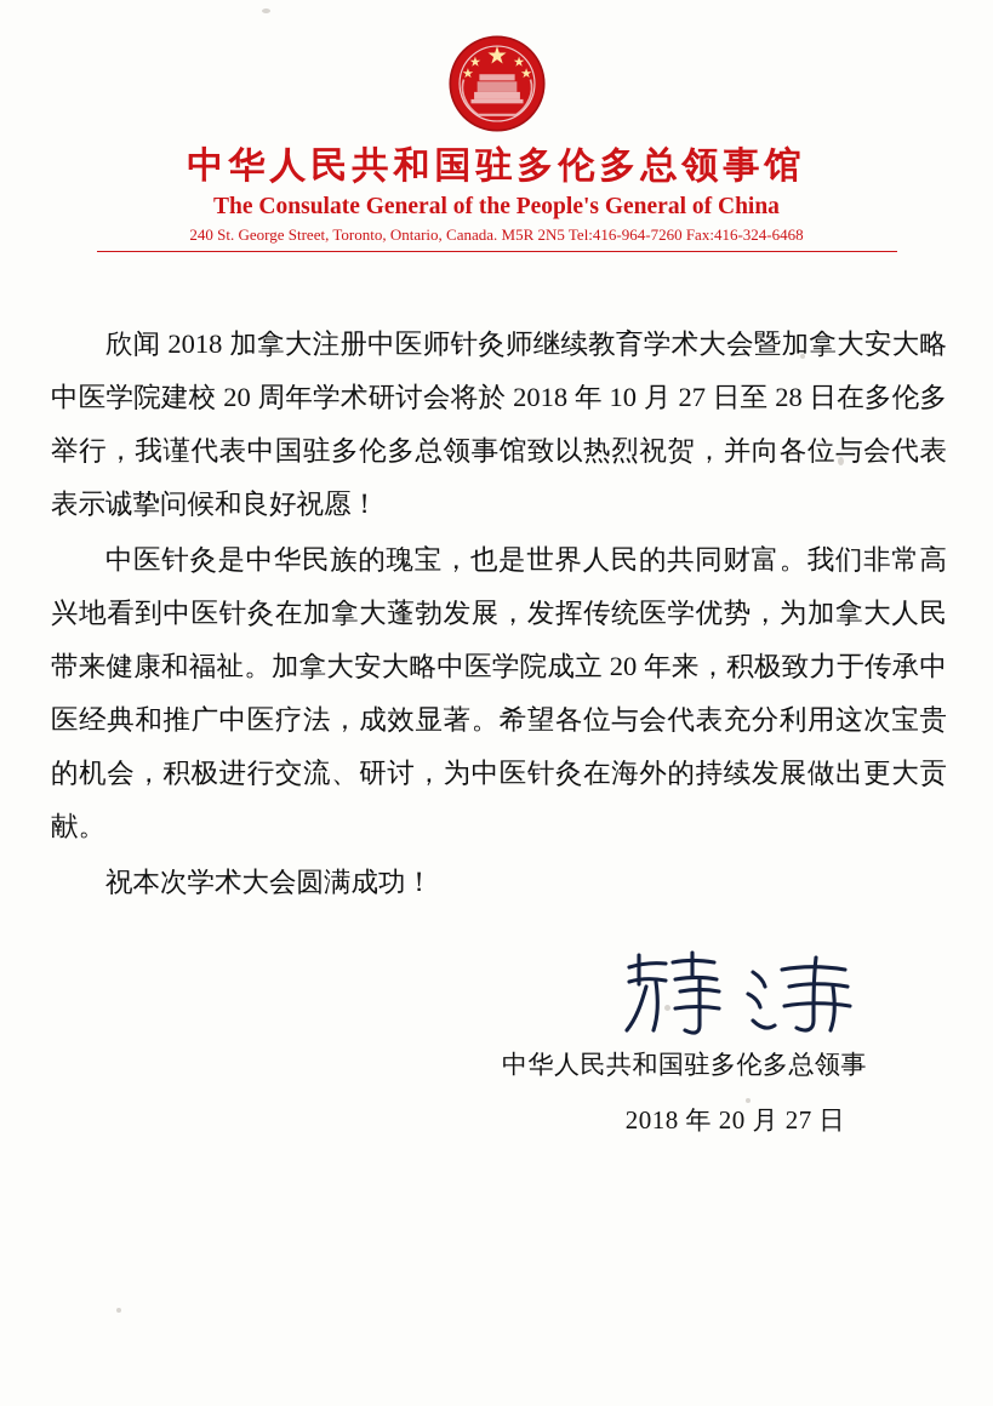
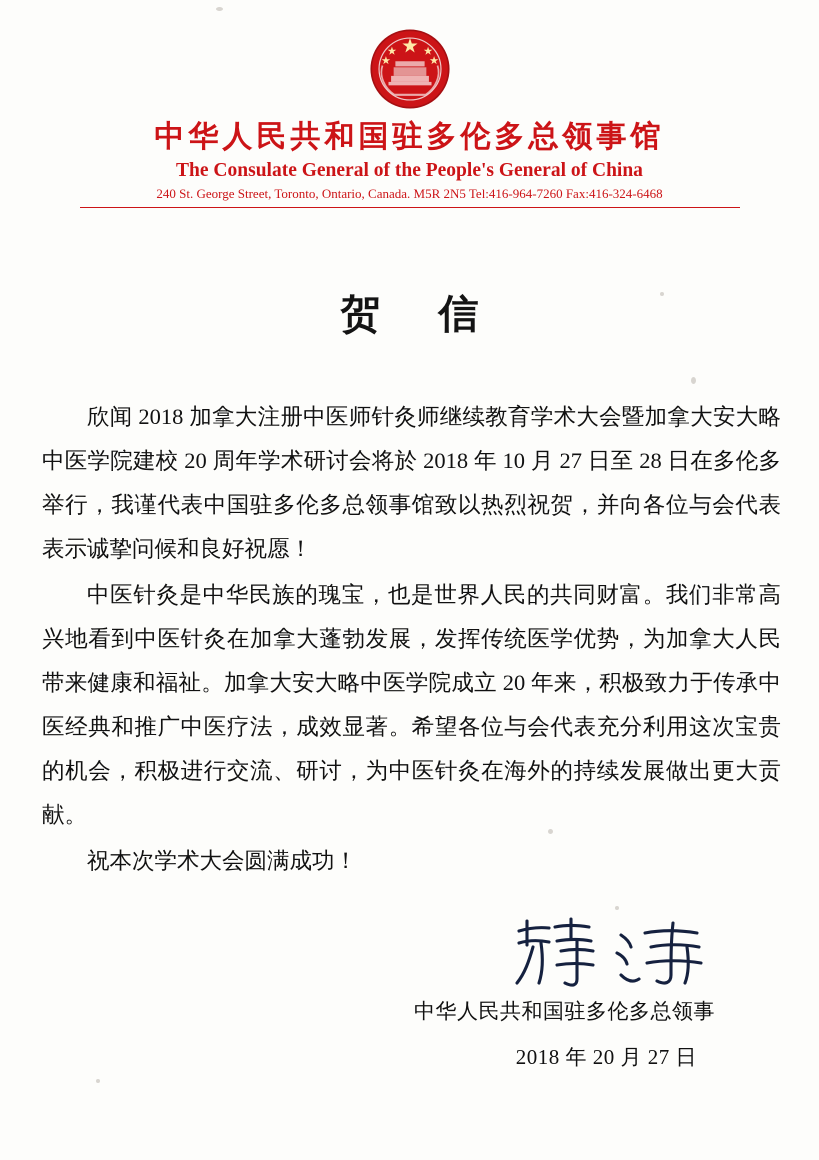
  中华人民共和国驻多伦多总领事馆
  The Consulate General of the People's General of China
  240 St. George Street, Toronto, Ontario, Canada. M5R 2N5 Tel:416-964-7260 Fax:416-324-6468
+ 贺 信
  欣闻 2018 加拿大注册中医师针灸师继续教育学术大会暨加拿大安大略中医学院建校 20 周年学术研讨会将於 2018 年 10 月 27 日至 28 日在多伦多举行，我谨代表中国驻多伦多总领事馆致以热烈祝贺，并向各位与会代表表示诚挚问候和良好祝愿！
  中医针灸是中华民族的瑰宝，也是世界人民的共同财富。我们非常高兴地看到中医针灸在加拿大蓬勃发展，发挥传统医学优势，为加拿大人民带来健康和福祉。加拿大安大略中医学院成立 20 年来，积极致力于传承中医经典和推广中医疗法，成效显著。希望各位与会代表充分利用这次宝贵的机会，积极进行交流、研讨，为中医针灸在海外的持续发展做出更大贡献。
  祝本次学术大会圆满成功！
  中华人民共和国驻多伦多总领事
  2018 年 20 月 27 日
